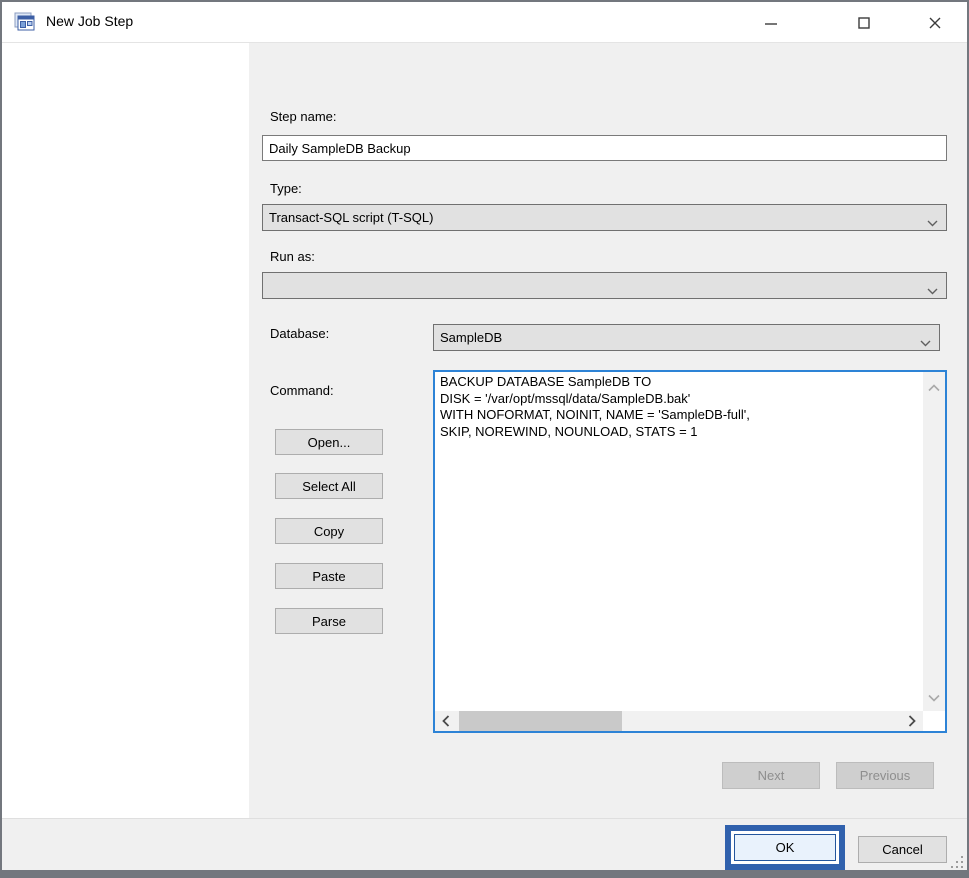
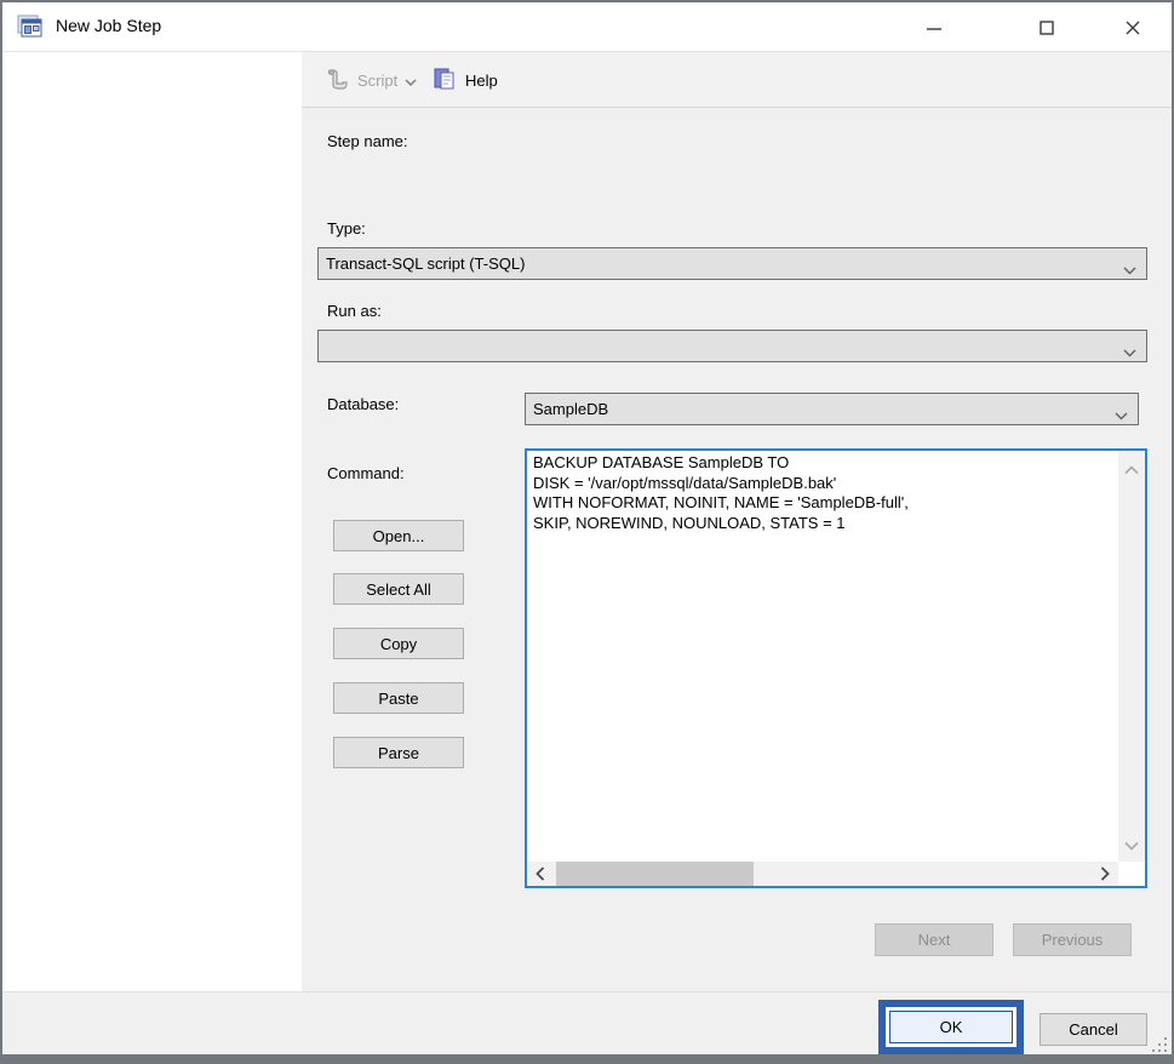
  New Job Step
+ Script
+ Help
  Step name:
- Daily SampleDB Backup
  Type:
  Transact-SQL script (T-SQL)
  Run as:
  Database:
  SampleDB
  Command:
  BACKUP DATABASE SampleDB TO
  DISK = '/var/opt/mssql/data/SampleDB.bak'
  WITH NOFORMAT, NOINIT, NAME = 'SampleDB-full',
  SKIP, NOREWIND, NOUNLOAD, STATS = 1
  Open...
  Select All
  Copy
  Paste
  Parse
  Next
  Previous
  OK
  Cancel
